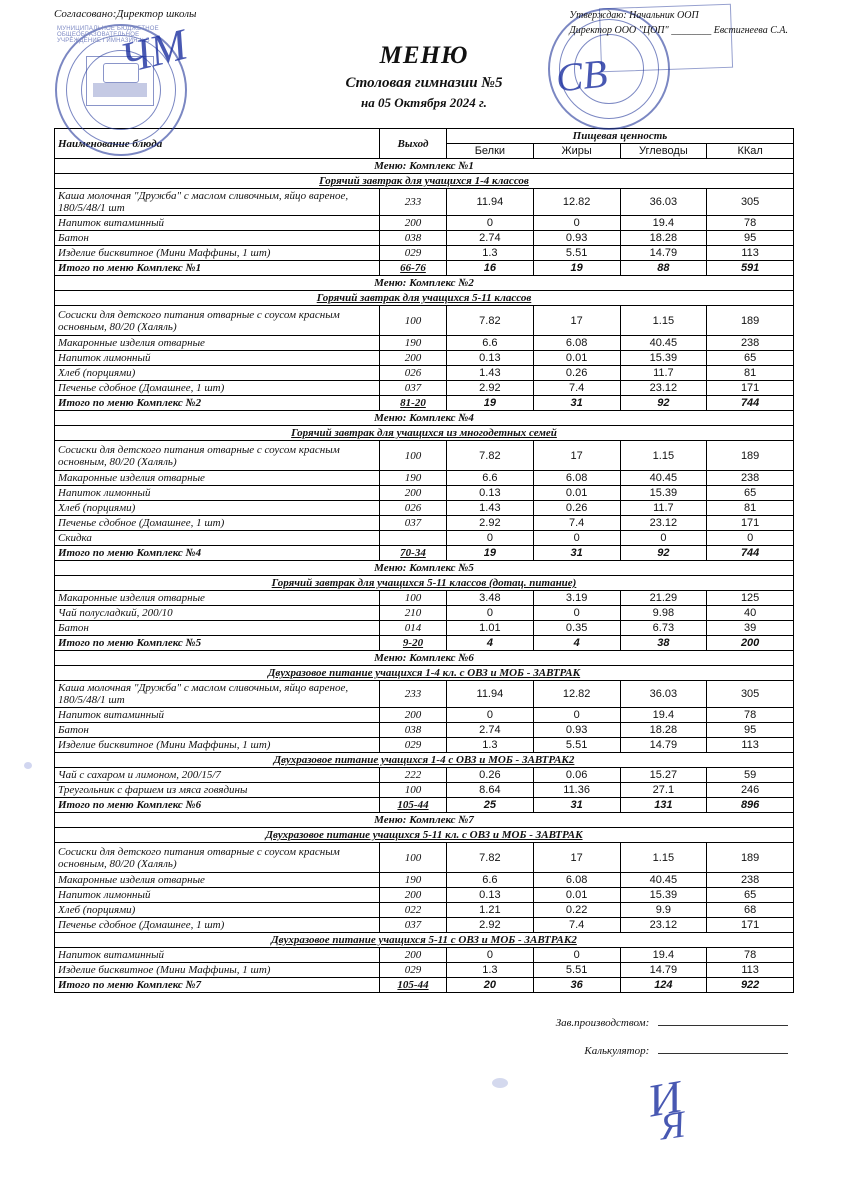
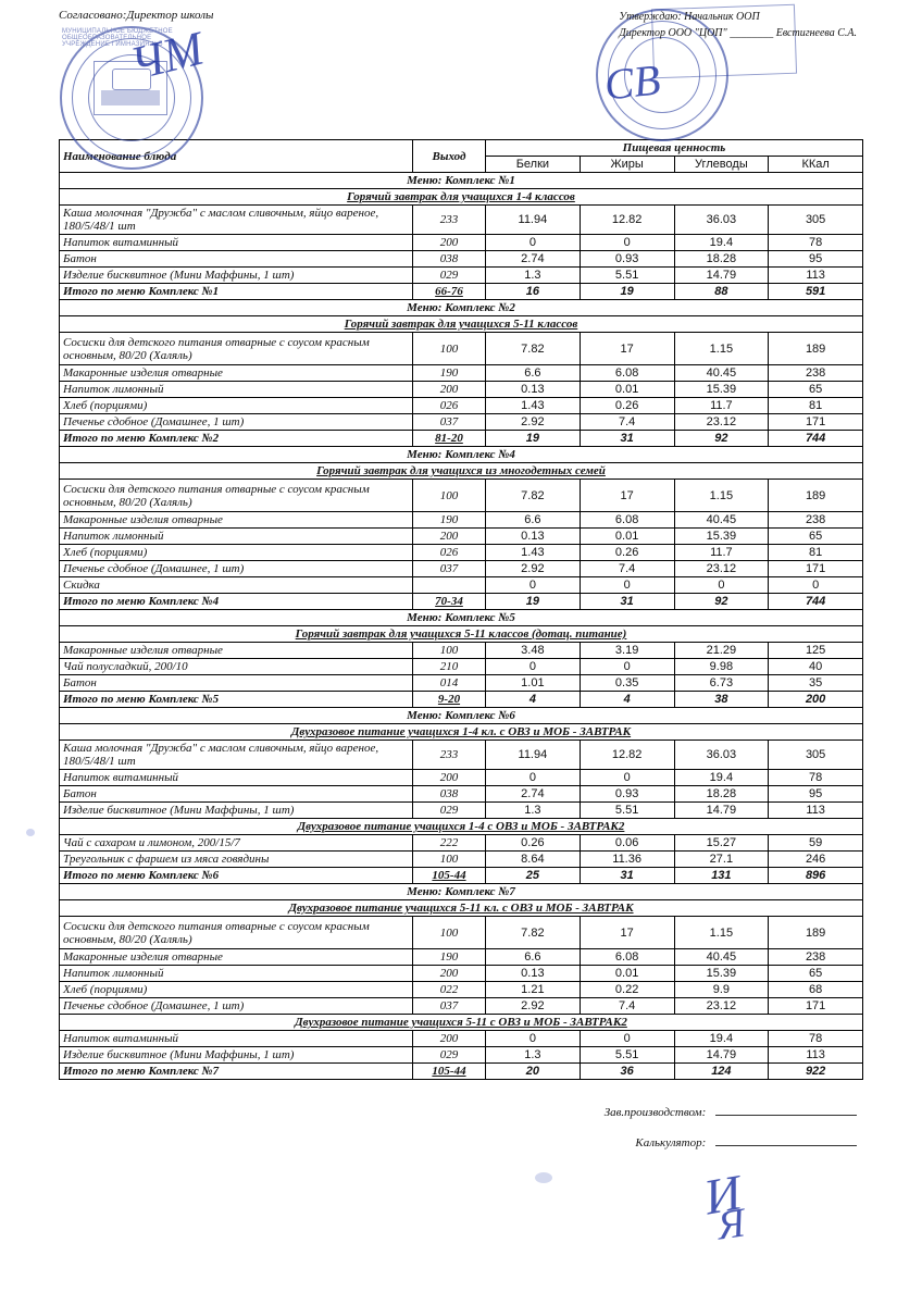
  Согласовано:Директор школы
  Утверждаю: Начальник ООП
  Директор ООО "ЦОП" ________ Евстигнеева С.А.
- МЕНЮ
- Столовая гимназии №5
- на 05 Октября 2024 г.
  Наименование блюда	Выход	Пищевая ценность
  Белки	Жиры	Углеводы	ККал
  Меню: Комплекс №1
  Горячий завтрак для учащихся 1-4 классов
  Каша молочная "Дружба" с маслом сливочным, яйцо вареное, 180/5/48/1 шт	233	11.94	12.82	36.03	305
  Напиток витаминный	200	0	0	19.4	78
  Батон	038	2.74	0.93	18.28	95
  Изделие бисквитное (Мини Маффины, 1 шт)	029	1.3	5.51	14.79	113
  Итого по меню Комплекс №1	66-76	16	19	88	591
  Меню: Комплекс №2
  Горячий завтрак для учащихся 5-11 классов
  Сосиски для детского питания отварные с соусом красным основным, 80/20 (Халяль)	100	7.82	17	1.15	189
  Макаронные изделия отварные	190	6.6	6.08	40.45	238
  Напиток лимонный	200	0.13	0.01	15.39	65
  Хлеб (порциями)	026	1.43	0.26	11.7	81
  Печенье сдобное (Домашнее, 1 шт)	037	2.92	7.4	23.12	171
  Итого по меню Комплекс №2	81-20	19	31	92	744
  Меню: Комплекс №4
  Горячий завтрак для учащихся из многодетных семей
  Сосиски для детского питания отварные с соусом красным основным, 80/20 (Халяль)	100	7.82	17	1.15	189
  Макаронные изделия отварные	190	6.6	6.08	40.45	238
  Напиток лимонный	200	0.13	0.01	15.39	65
  Хлеб (порциями)	026	1.43	0.26	11.7	81
  Печенье сдобное (Домашнее, 1 шт)	037	2.92	7.4	23.12	171
  Скидка		0	0	0	0
  Итого по меню Комплекс №4	70-34	19	31	92	744
  Меню: Комплекс №5
  Горячий завтрак для учащихся 5-11 классов (дотац. питание)
  Макаронные изделия отварные	100	3.48	3.19	21.29	125
  Чай полусладкий, 200/10	210	0	0	9.98	40
- Батон	014	1.01	0.35	6.73	39
+ Батон	014	1.01	0.35	6.73	35
  Итого по меню Комплекс №5	9-20	4	4	38	200
  Меню: Комплекс №6
  Двухразовое питание учащихся 1-4 кл. с ОВЗ и МОБ - ЗАВТРАК
  Каша молочная "Дружба" с маслом сливочным, яйцо вареное, 180/5/48/1 шт	233	11.94	12.82	36.03	305
  Напиток витаминный	200	0	0	19.4	78
  Батон	038	2.74	0.93	18.28	95
  Изделие бисквитное (Мини Маффины, 1 шт)	029	1.3	5.51	14.79	113
  Двухразовое питание учащихся 1-4 с ОВЗ и МОБ - ЗАВТРАК2
  Чай с сахаром и лимоном, 200/15/7	222	0.26	0.06	15.27	59
  Треугольник с фаршем из мяса говядины	100	8.64	11.36	27.1	246
  Итого по меню Комплекс №6	105-44	25	31	131	896
  Меню: Комплекс №7
  Двухразовое питание учащихся 5-11 кл. с ОВЗ и МОБ - ЗАВТРАК
  Сосиски для детского питания отварные с соусом красным основным, 80/20 (Халяль)	100	7.82	17	1.15	189
  Макаронные изделия отварные	190	6.6	6.08	40.45	238
  Напиток лимонный	200	0.13	0.01	15.39	65
  Хлеб (порциями)	022	1.21	0.22	9.9	68
  Печенье сдобное (Домашнее, 1 шт)	037	2.92	7.4	23.12	171
  Двухразовое питание учащихся 5-11 с ОВЗ и МОБ - ЗАВТРАК2
  Напиток витаминный	200	0	0	19.4	78
  Изделие бисквитное (Мини Маффины, 1 шт)	029	1.3	5.51	14.79	113
  Итого по меню Комплекс №7	105-44	20	36	124	922
  Зав.производством:
  Калькулятор:
